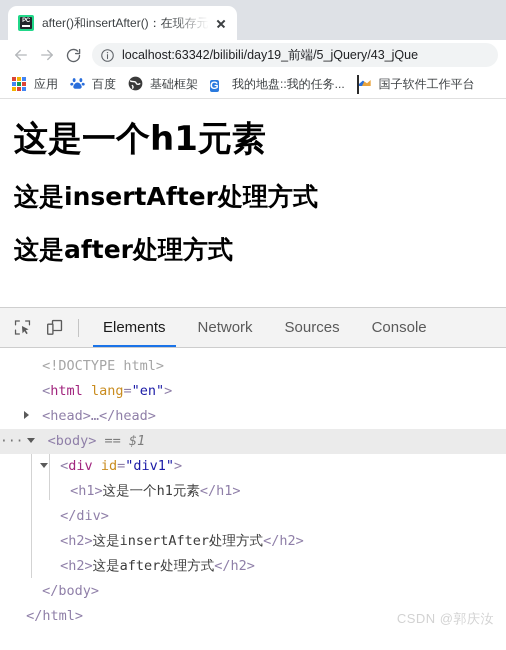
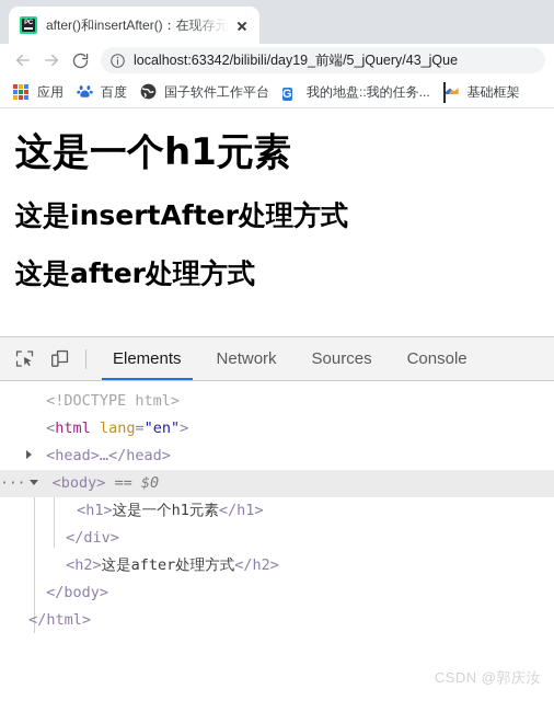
  after()和insertAfter()：在现存元
  localhost:63342/bilibili/day19_前端/5_jQuery/43_jQue
  应用
  百度
- 基础框架
+ 国子软件工作平台
  G
  我的地盘::我的任务...
- 国子软件工作平台
+ 基础框架
  这是一个h1元素
  这是insertAfter处理方式
  这是after处理方式
  Elements
  Network
  Sources
  Console
  <!DOCTYPE html>
  <html lang="en">
  <head>…</head>
- ··· <body> == $1
+ ··· <body> == $0
- <div id="div1">
  <h1>这是一个h1元素</h1>
  </div>
- <h2>这是insertAfter处理方式</h2>
  <h2>这是after处理方式</h2>
  </body>
  </html>
  CSDN @郭庆汝
